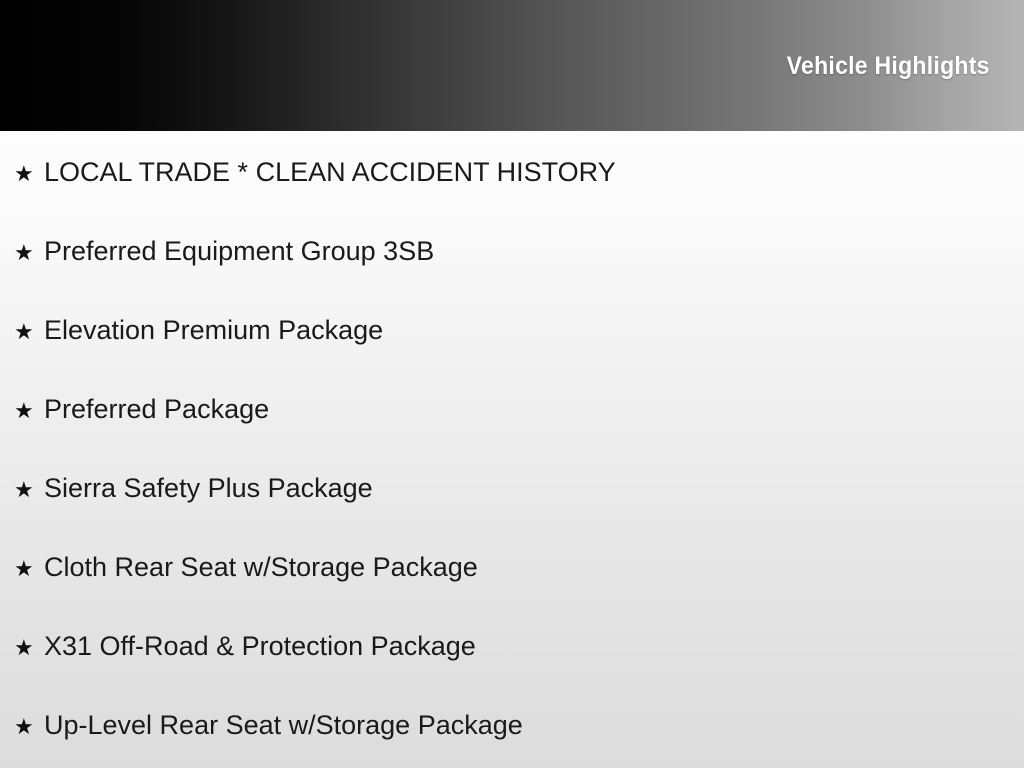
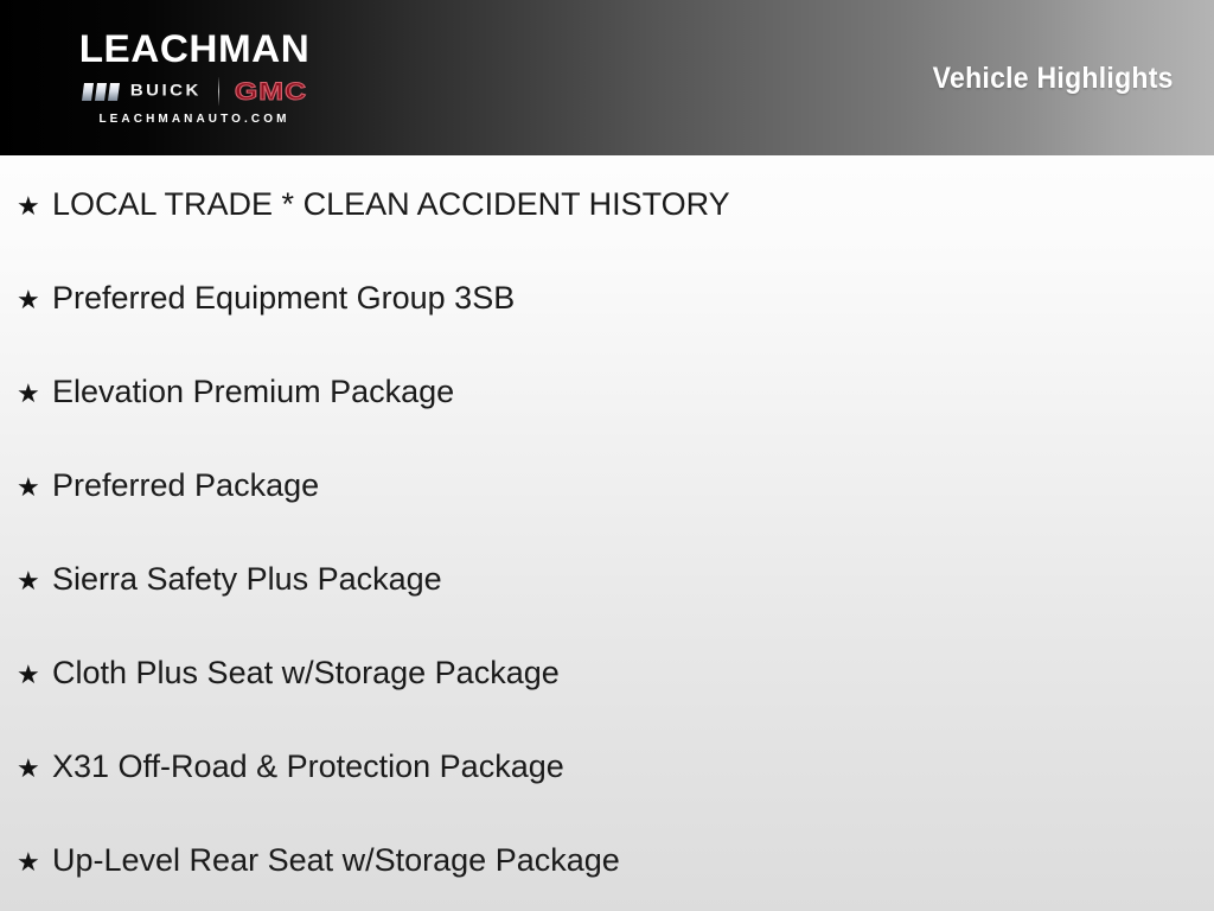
+ leachman
+ BUICK
+ GMC
+ LEACHMANAUTO.COM
  Vehicle Highlights
  ★
  LOCAL TRADE * CLEAN ACCIDENT HISTORY
  ★
  Preferred Equipment Group 3SB
  ★
  Elevation Premium Package
  ★
  Preferred Package
  ★
  Sierra Safety Plus Package
  ★
- Cloth Rear Seat w/Storage Package
+ Cloth Plus Seat w/Storage Package
  ★
  X31 Off-Road & Protection Package
  ★
  Up-Level Rear Seat w/Storage Package
